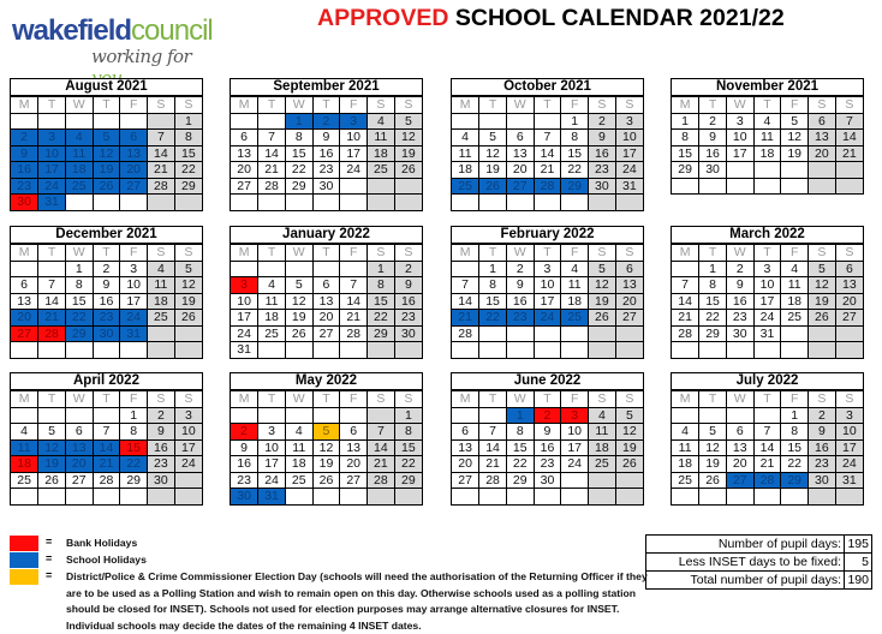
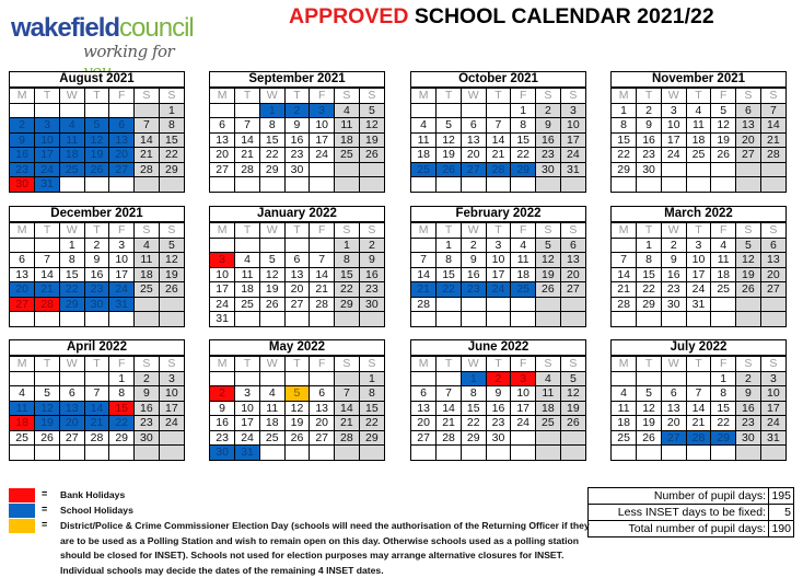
  wakefieldcouncil
  working for
  APPROVED SCHOOL CALENDAR 2021/22
  August 2021
  M	T	W	T	F	S	S
  						1
  2	3	4	5	6	7	8
  9	10	11	12	13	14	15
  16	17	18	19	20	21	22
  23	24	25	26	27	28	29
  30	31
  September 2021
  M	T	W	T	F	S	S
  		1	2	3	4	5
  6	7	8	9	10	11	12
  13	14	15	16	17	18	19
  20	21	22	23	24	25	26
  27	28	29	30
  October 2021
  M	T	W	T	F	S	S
  				1	2	3
  4	5	6	7	8	9	10
  11	12	13	14	15	16	17
  18	19	20	21	22	23	24
  25	26	27	28	29	30	31
  November 2021
  M	T	W	T	F	S	S
  1	2	3	4	5	6	7
  8	9	10	11	12	13	14
  15	16	17	18	19	20	21
+ 22	23	24	25	26	27	28
  29	30
  December 2021
  M	T	W	T	F	S	S
  		1	2	3	4	5
  6	7	8	9	10	11	12
  13	14	15	16	17	18	19
  20	21	22	23	24	25	26
  27	28	29	30	31
  January 2022
  M	T	W	T	F	S	S
  					1	2
  3	4	5	6	7	8	9
  10	11	12	13	14	15	16
  17	18	19	20	21	22	23
  24	25	26	27	28	29	30
  31
  February 2022
  M	T	W	T	F	S	S
  	1	2	3	4	5	6
  7	8	9	10	11	12	13
  14	15	16	17	18	19	20
  21	22	23	24	25	26	27
  28
  March 2022
  M	T	W	T	F	S	S
  	1	2	3	4	5	6
  7	8	9	10	11	12	13
  14	15	16	17	18	19	20
  21	22	23	24	25	26	27
  28	29	30	31
  April 2022
  M	T	W	T	F	S	S
  				1	2	3
  4	5	6	7	8	9	10
  11	12	13	14	15	16	17
  18	19	20	21	22	23	24
  25	26	27	28	29	30
  May 2022
  M	T	W	T	F	S	S
  						1
  2	3	4	5	6	7	8
  9	10	11	12	13	14	15
  16	17	18	19	20	21	22
  23	24	25	26	27	28	29
  30	31
  June 2022
  M	T	W	T	F	S	S
  		1	2	3	4	5
  6	7	8	9	10	11	12
  13	14	15	16	17	18	19
  20	21	22	23	24	25	26
  27	28	29	30
  July 2022
  M	T	W	T	F	S	S
  				1	2	3
  4	5	6	7	8	9	10
  11	12	13	14	15	16	17
  18	19	20	21	22	23	24
  25	26	27	28	29	30	31
  =
  Bank Holidays
  =
  School Holidays
  =
  District/Police & Crime Commissioner Election Day (schools will need the authorisation of the Returning Officer if they are to be used as a Polling Station and wish to remain open on this day. Otherwise schools used as a polling station should be closed for INSET). Schools not used for election purposes may arrange alternative closures for INSET. Individual schools may decide the dates of the remaining 4 INSET dates.
  Number of pupil days:	195
  Less INSET days to be fixed:	5
  Total number of pupil days:	190
